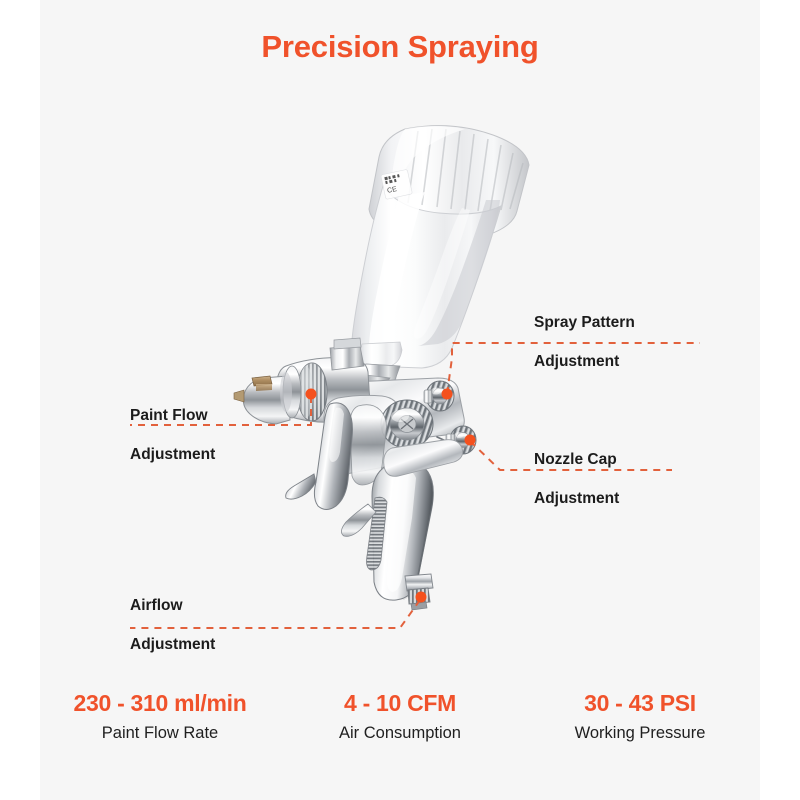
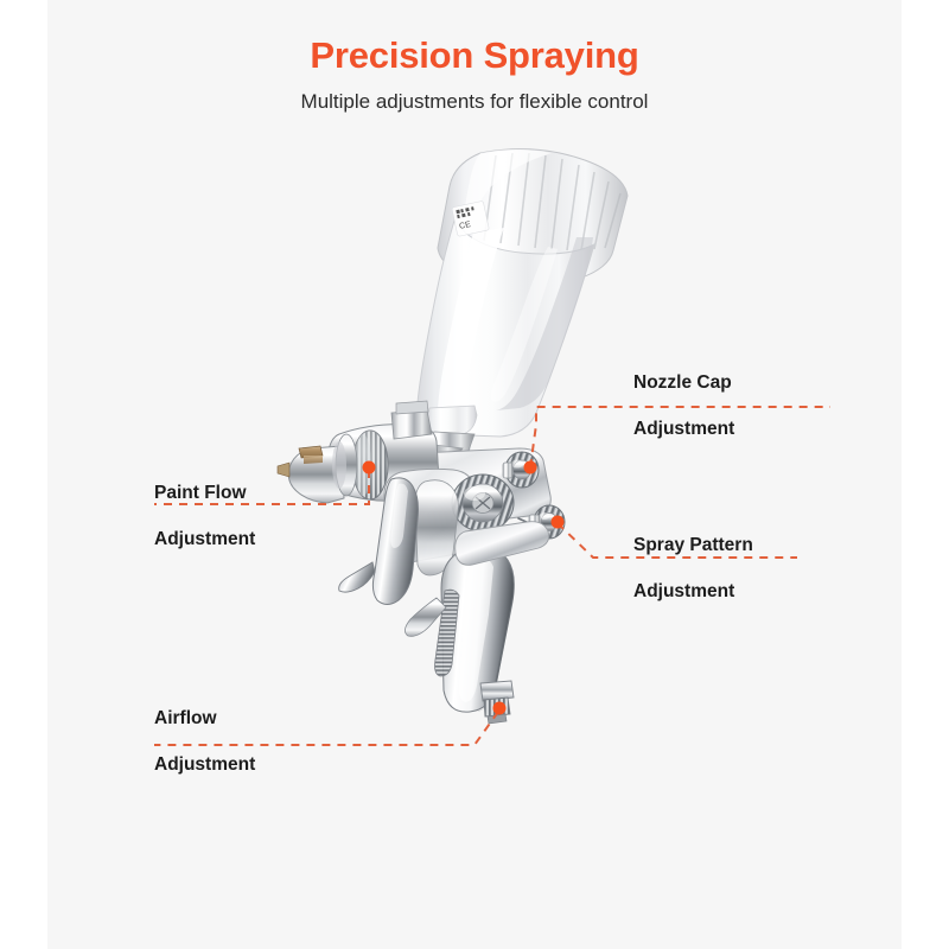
  Precision Spraying
+ Multiple adjustments for flexible control
- Spray Pattern
+ Nozzle Cap
  Adjustment
- Nozzle Cap
+ Spray Pattern
  Adjustment
  Paint Flow
  Adjustment
  Airflow
  Adjustment
- 230 - 310 ml/min
- Paint Flow Rate
- 4 - 10 CFM
- Air Consumption
- 30 - 43 PSI
- Working Pressure
